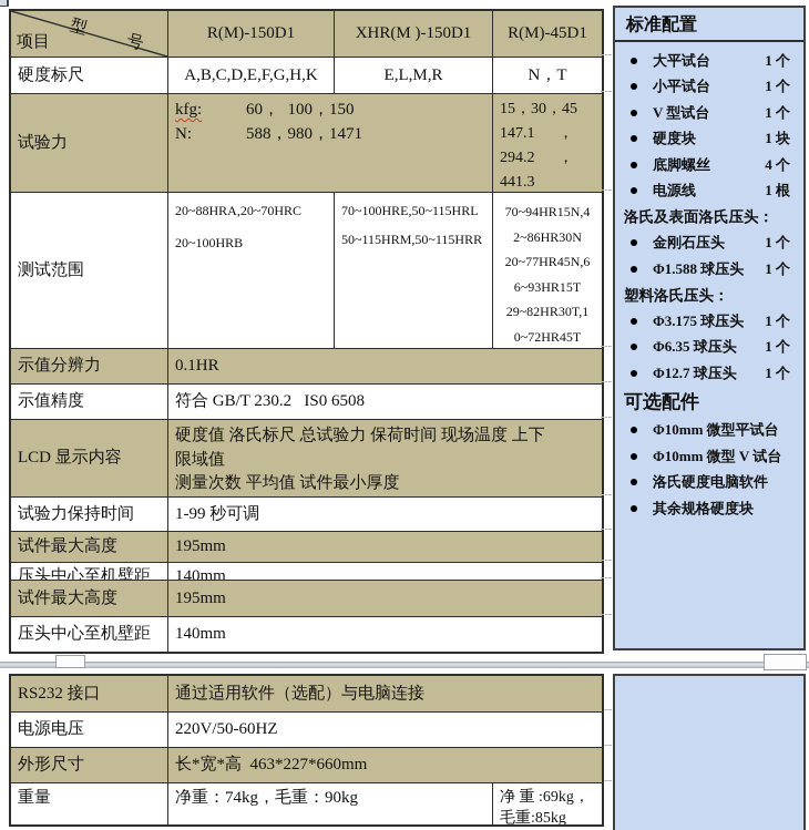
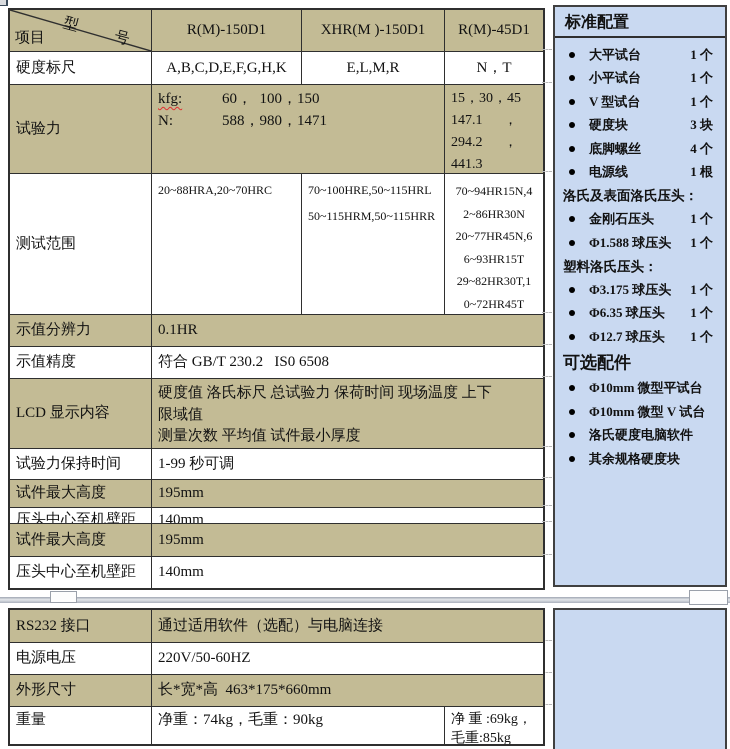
  项目
  R(M)-150D1
  XHR(M )-150D1
  R(M)-45D1
  硬度标尺
  A,B,C,D,E,F,G,H,K
  E,L,M,R
  N，T
  试验力
  kfg:
  60， 100，150
  N:
  588，980，1471
  15，30，45
  147.1 ，
  294.2 ，
  441.3
  测试范围
  20~88HRA,20~70HRC
- 20~100HRB
  70~100HRE,50~115HRL
  50~115HRM,50~115HRR
  70~94HR15N,4
  2~86HR30N
  20~77HR45N,6
  6~93HR15T
  29~82HR30T,1
  0~72HR45T
  示值分辨力
  0.1HR
  示值精度
  符合 GB/T 230.2 IS0 6508
  LCD 显示内容
  硬度值 洛氏标尺 总试验力 保荷时间 现场温度 上下
  限域值
  测量次数 平均值 试件最小厚度
  试验力保持时间
  1-99 秒可调
  试件最大高度
  195mm
  压头中心至机壁距
  140mm
  试件最大高度
  195mm
  压头中心至机壁距
  140mm
  标准配置
  大平试台
  1 个
  小平试台
  1 个
  V 型试台
  1 个
  硬度块
- 1 块
+ 3 块
  底脚螺丝
  4 个
  电源线
  1 根
  洛氏及表面洛氏压头：
  金刚石压头
  1 个
  Φ1.588 球压头
  1 个
  塑料洛氏压头：
  Φ3.175 球压头
  1 个
  Φ6.35 球压头
  1 个
  Φ12.7 球压头
  1 个
  可选配件
  Φ10mm 微型平试台
  Φ10mm 微型 V 试台
  洛氏硬度电脑软件
  其余规格硬度块
  RS232 接口
  通过适用软件（选配）与电脑连接
  电源电压
  220V/50-60HZ
  外形尺寸
- 长*宽*高 463*227*660mm
+ 长*宽*高 463*175*660mm
  重量
  净重：74kg，毛重：90kg
  净 重 :69kg，
  毛重:85kg
